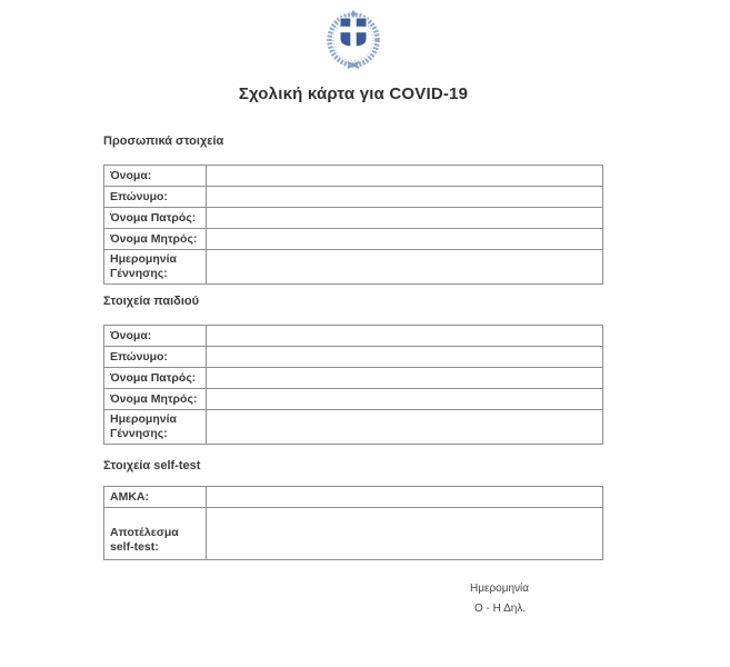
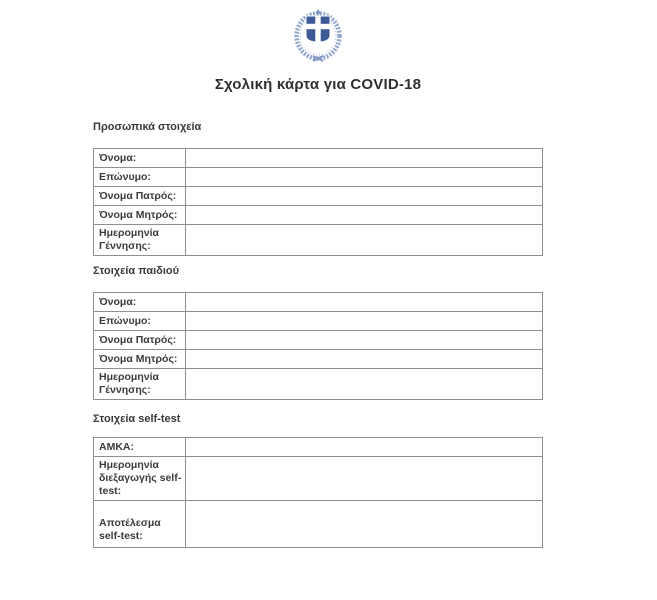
- Σχολική κάρτα για COVID-19
+ Σχολική κάρτα για COVID-18
  Προσωπικά στοιχεία
  Όνομα:
  Επώνυμο:
  Όνομα Πατρός:
  Όνομα Μητρός:
  Ημερομηνία Γέννησης:
  Στοιχεία παιδιού
  Όνομα:
  Επώνυμο:
  Όνομα Πατρός:
  Όνομα Μητρός:
  Ημερομηνία Γέννησης:
  Στοιχεία self-test
  ΑΜΚΑ:
+ Ημερομηνία διεξαγωγής self-test:
  Αποτέλεσμα self-test:
- Ημερομηνία
- Ο - Η Δηλ.
